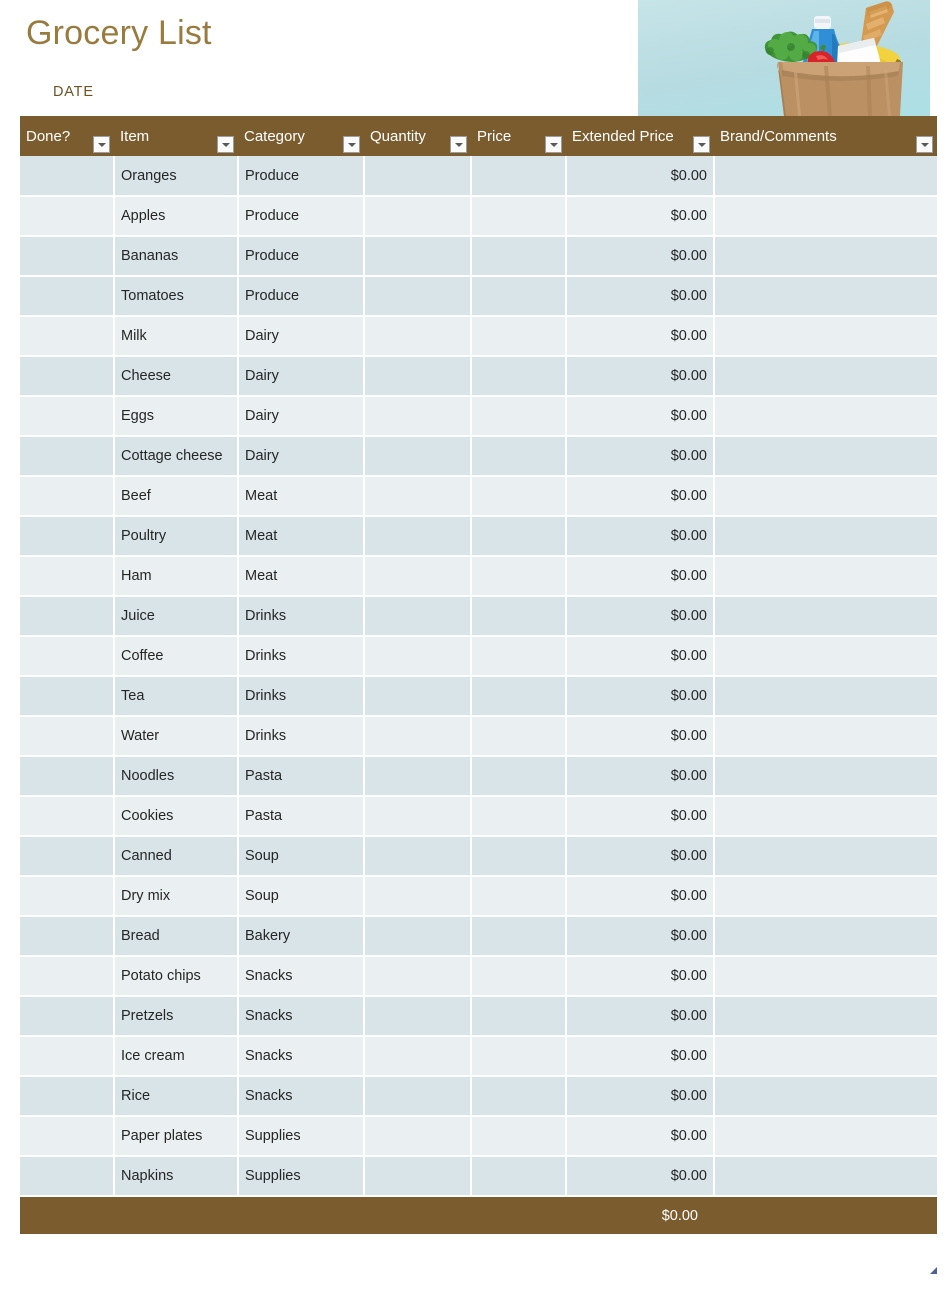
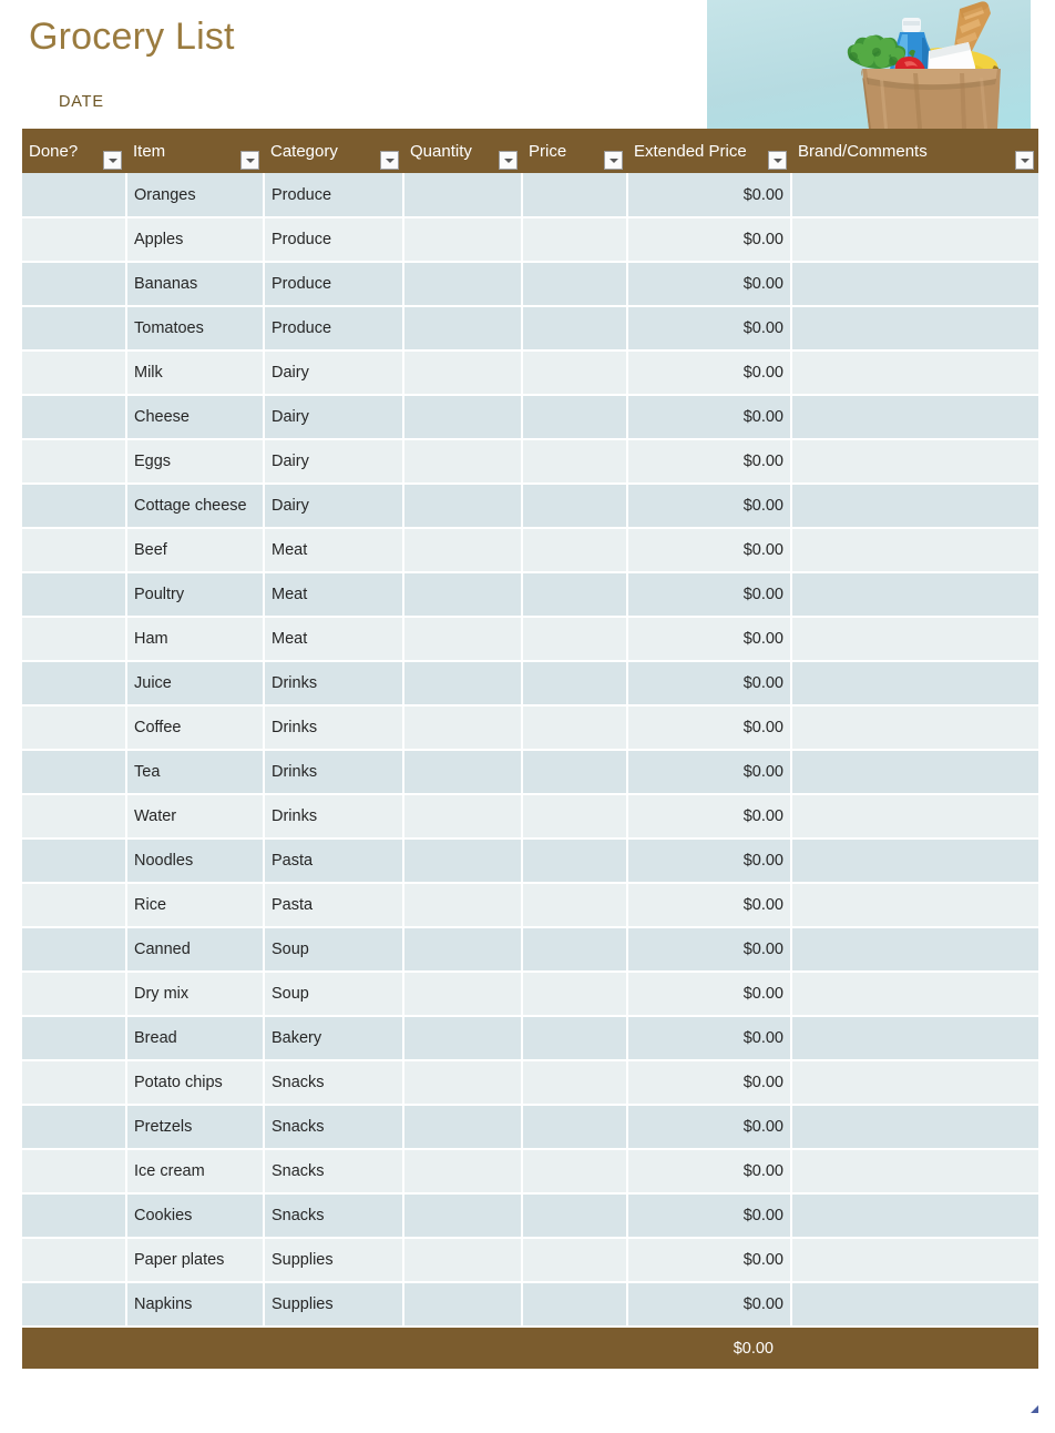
  Grocery List
  DATE
  Done?	Item	Category	Quantity	Price	Extended Price	Brand/Comments
  	Oranges	Produce			$0.00
  	Apples	Produce			$0.00
  	Bananas	Produce			$0.00
  	Tomatoes	Produce			$0.00
  	Milk	Dairy			$0.00
  	Cheese	Dairy			$0.00
  	Eggs	Dairy			$0.00
  	Cottage cheese	Dairy			$0.00
  	Beef	Meat			$0.00
  	Poultry	Meat			$0.00
  	Ham	Meat			$0.00
  	Juice	Drinks			$0.00
  	Coffee	Drinks			$0.00
  	Tea	Drinks			$0.00
  	Water	Drinks			$0.00
  	Noodles	Pasta			$0.00
- 	Cookies	Pasta			$0.00
+ 	Rice	Pasta			$0.00
  	Canned	Soup			$0.00
  	Dry mix	Soup			$0.00
  	Bread	Bakery			$0.00
  	Potato chips	Snacks			$0.00
  	Pretzels	Snacks			$0.00
  	Ice cream	Snacks			$0.00
- 	Rice	Snacks			$0.00
+ 	Cookies	Snacks			$0.00
  	Paper plates	Supplies			$0.00
  	Napkins	Supplies			$0.00
  					$0.00
